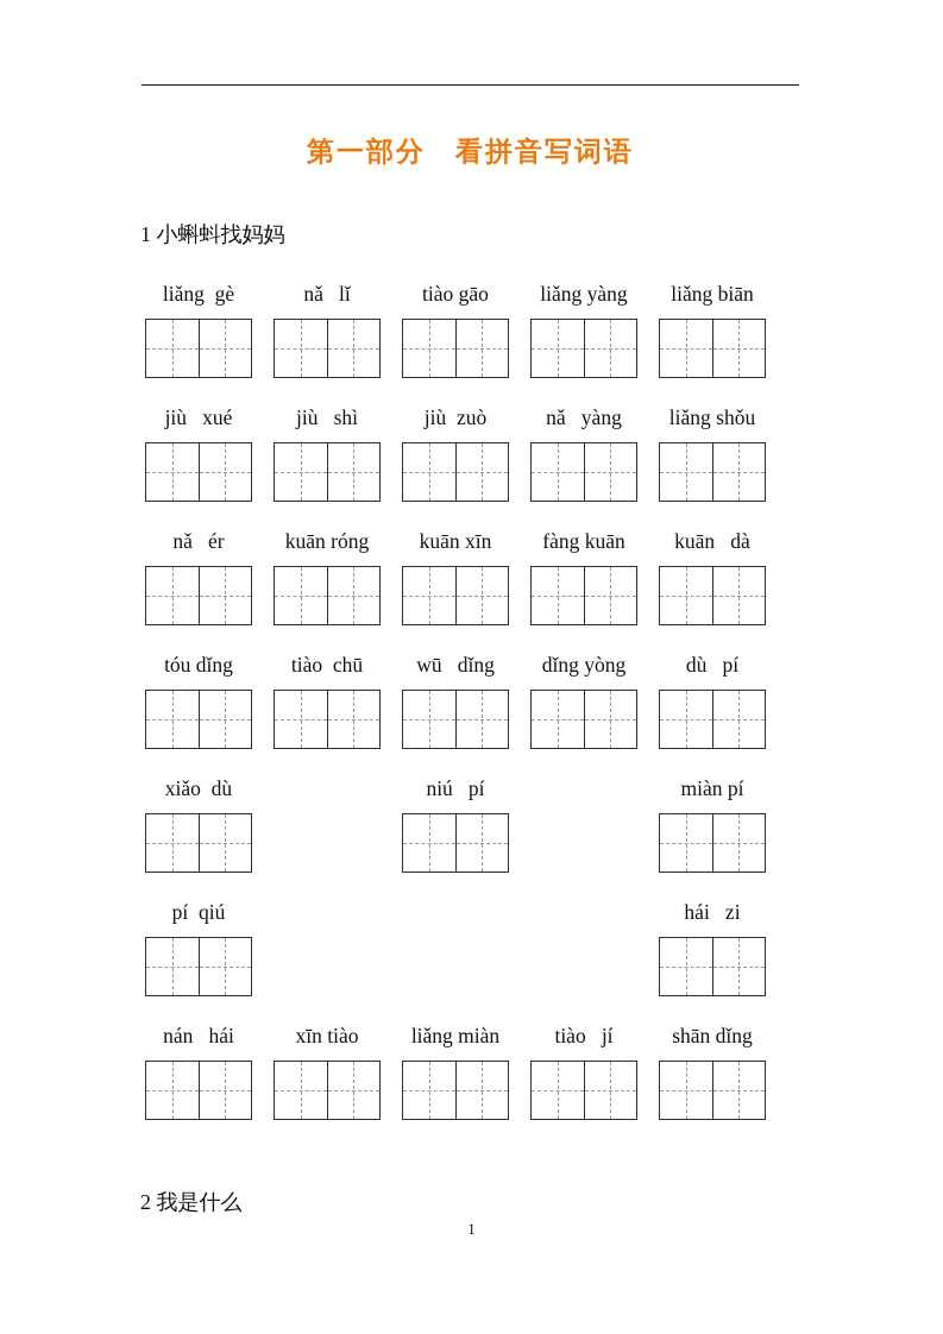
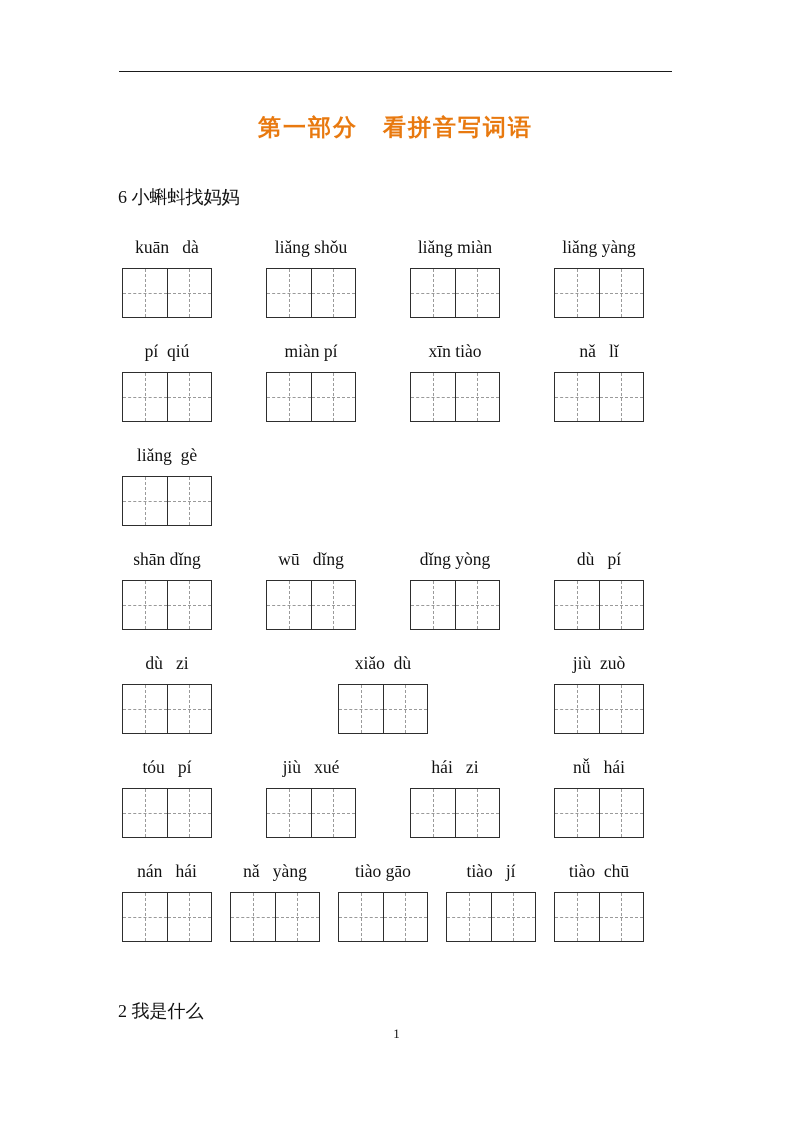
  第一部分 看拼音写词语
- 1 小蝌蚪找妈妈
+ 6 小蝌蚪找妈妈
- liǎng gè
+ kuān dà
- nǎ lǐ
+ liǎng shǒu
- tiào gāo
+ liǎng miàn
  liǎng yàng
- liǎng biān
- jiù xué
+ pí qiú
- jiù shì
- jiù zuò
+ miàn pí
- nǎ yàng
+ xīn tiào
- liǎng shǒu
+ nǎ lǐ
- nǎ ér
- kuān róng
- kuān xīn
- fàng kuān
- kuān dà
+ liǎng gè
- tóu dǐng
- tiào chū
+ shān dǐng
  wū dǐng
  dǐng yòng
  dù pí
+ dù zi
  xiǎo dù
- niú pí
- miàn pí
+ jiù zuò
+ tóu pí
- pí qiú
+ jiù xué
  hái zi
+ nǚ hái
  nán hái
- xīn tiào
+ nǎ yàng
- liǎng miàn
+ tiào gāo
  tiào jí
- shān dǐng
+ tiào chū
  2 我是什么
  1
